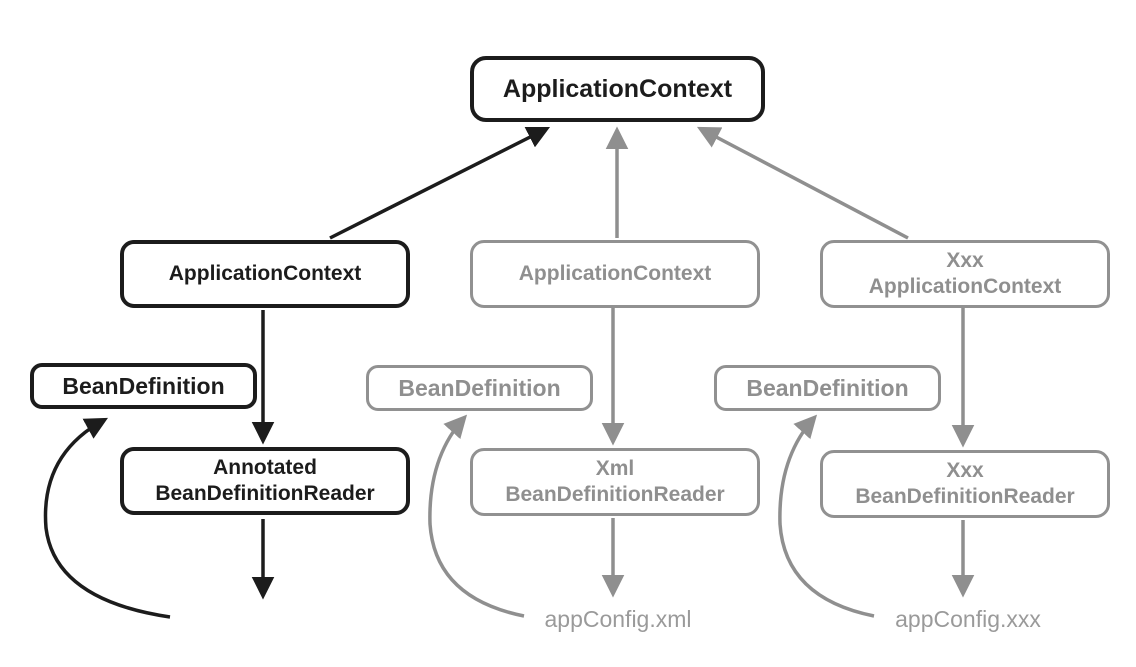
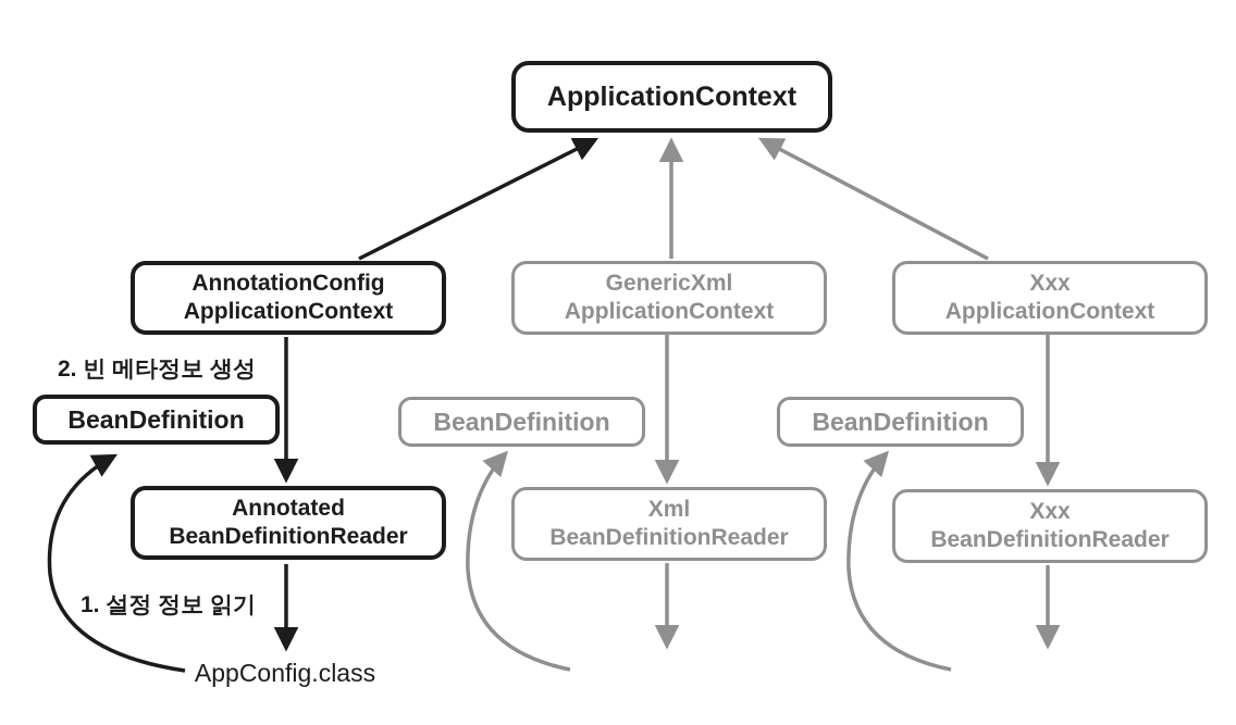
  ApplicationContext
+ AnnotationConfig
  ApplicationContext
+ 2. 빈 메타정보 생성
  BeanDefinition
  Annotated
  BeanDefinitionReader
+ 1. 설정 정보 읽기
+ AppConfig.class
+ GenericXml
  ApplicationContext
  BeanDefinition
  Xml
  BeanDefinitionReader
- appConfig.xml
  Xxx
  ApplicationContext
  BeanDefinition
  Xxx
  BeanDefinitionReader
- appConfig.xxx
